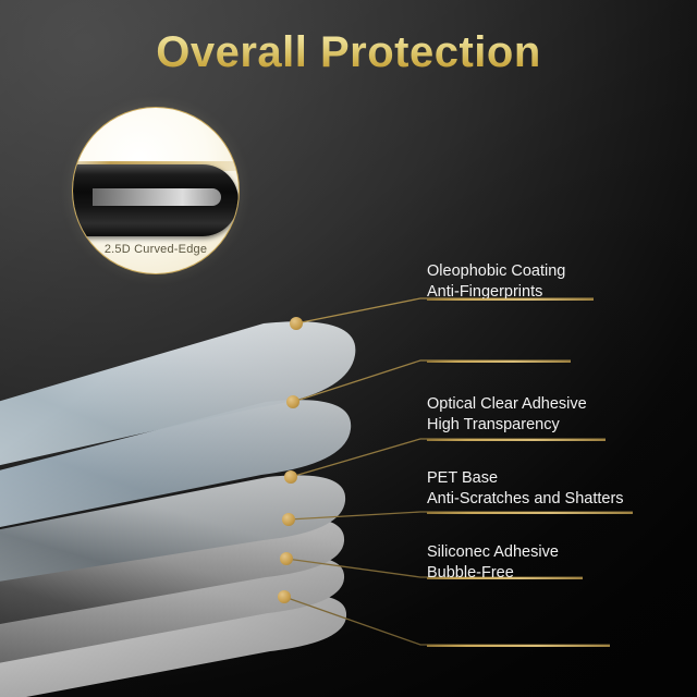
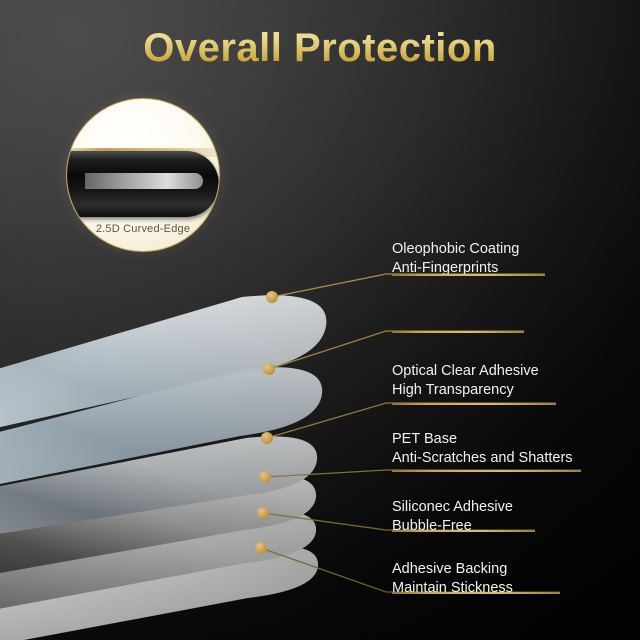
  Overall Protection
  2.5D Curved-Edge
  Oleophobic Coating
  Anti-Fingerprints
  Optical Clear Adhesive
  High Transparency
  PET Base
  Anti-Scratches and Shatters
  Siliconec Adhesive
  Bubble-Free
+ Adhesive Backing
+ Maintain Stickness
